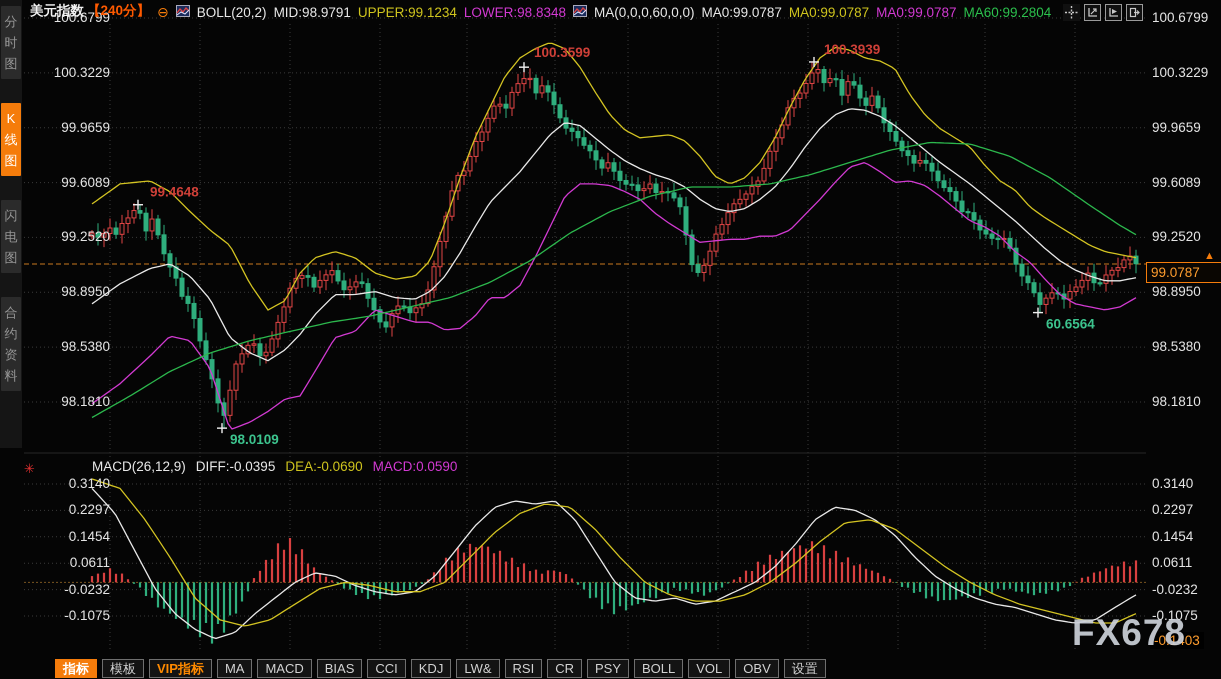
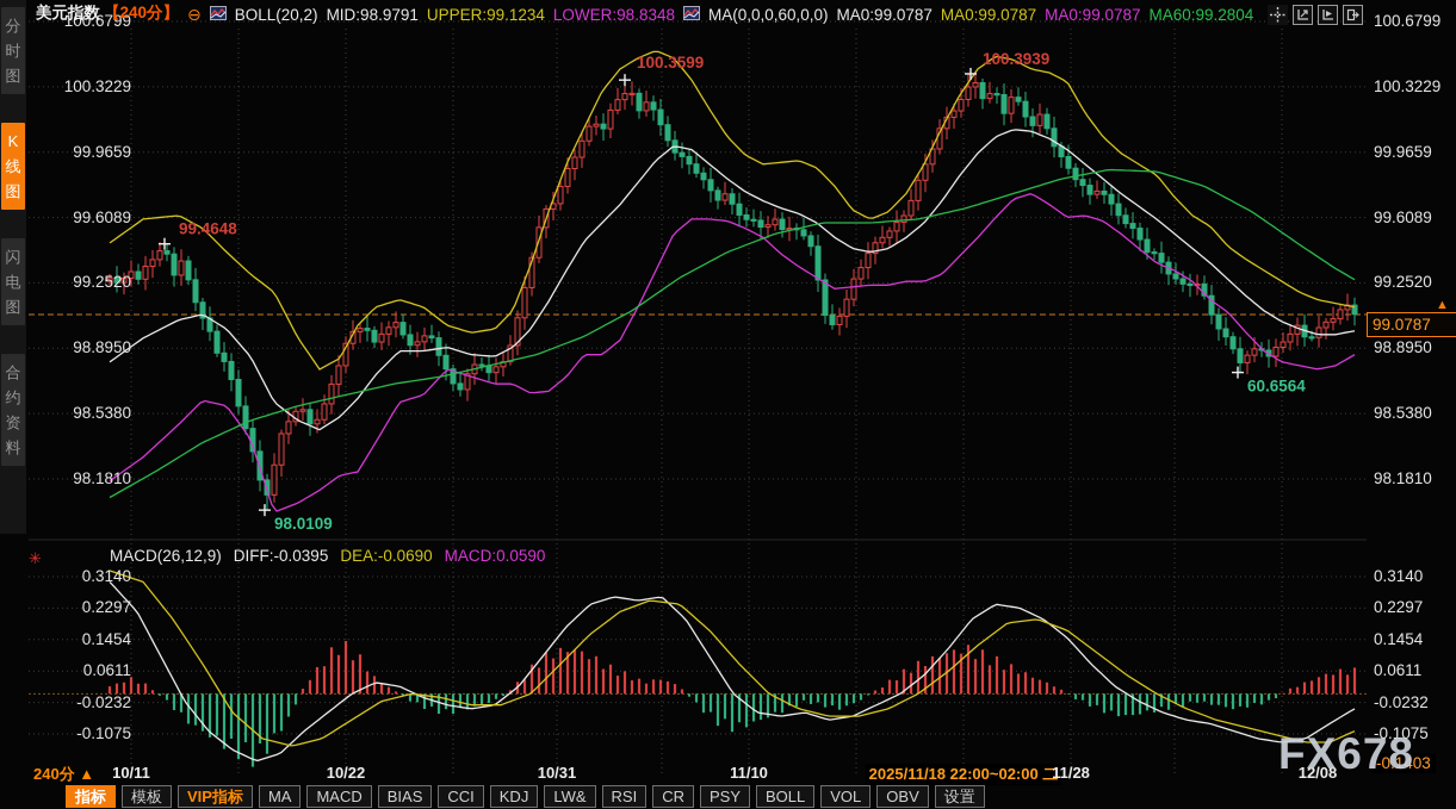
  99.4648
  100.3599
  100.3939
  98.0109
  60.6564
  分
  时
  图
  K
  线
  图
  闪
  电
  图
  合
  约
  资
  料
  美元指数
  【240分】
  ⊖
  BOLL(20,2)
  MID:98.9791
  UPPER:99.1234
  LOWER:98.8348
  MA(0,0,0,60,0,0)
  MA0:99.0787
  MA0:99.0787
  MA0:99.0787
  MA60:99.2804
  ✳
  MACD(26,12,9)
  DIFF:-0.0395
  DEA:-0.0690
  MACD:0.0590
  ▲
  99.0787
  -0.1403
+ 240分 ▲
+ 10/11
+ 10/22
+ 10/31
+ 11/10
+ 2025/11/18 22:00~02:00 二
+ 11/28
+ 12/08
  指标
  模板
  VIP指标
  MA
  MACD
  BIAS
  CCI
  KDJ
  LW&
  RSI
  CR
  PSY
  BOLL
  VOL
  OBV
  设置
  FX678
  100.6799
  100.6799
  100.3229
  100.3229
  99.9659
  99.9659
  99.6089
  99.6089
  99.2520
  99.2520
  98.8950
  98.8950
  98.5380
  98.5380
  98.1810
  98.1810
  0.3140
  0.3140
  0.2297
  0.2297
  0.1454
  0.1454
  0.0611
  0.0611
  -0.0232
  -0.0232
  -0.1075
  -0.1075
